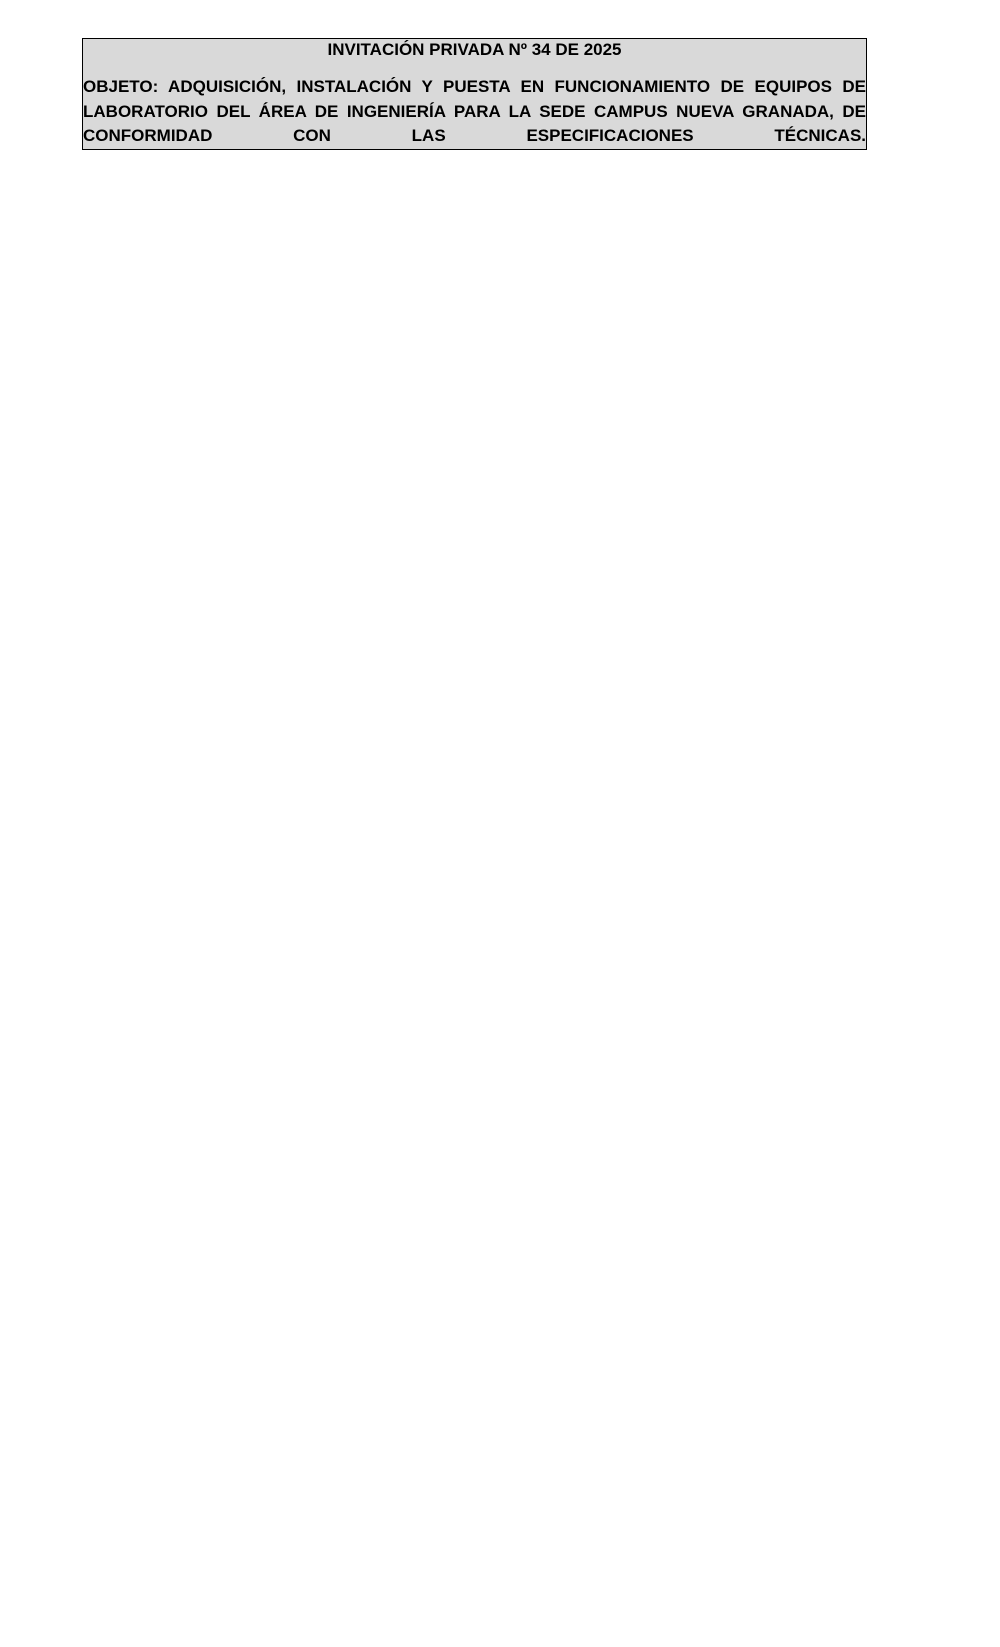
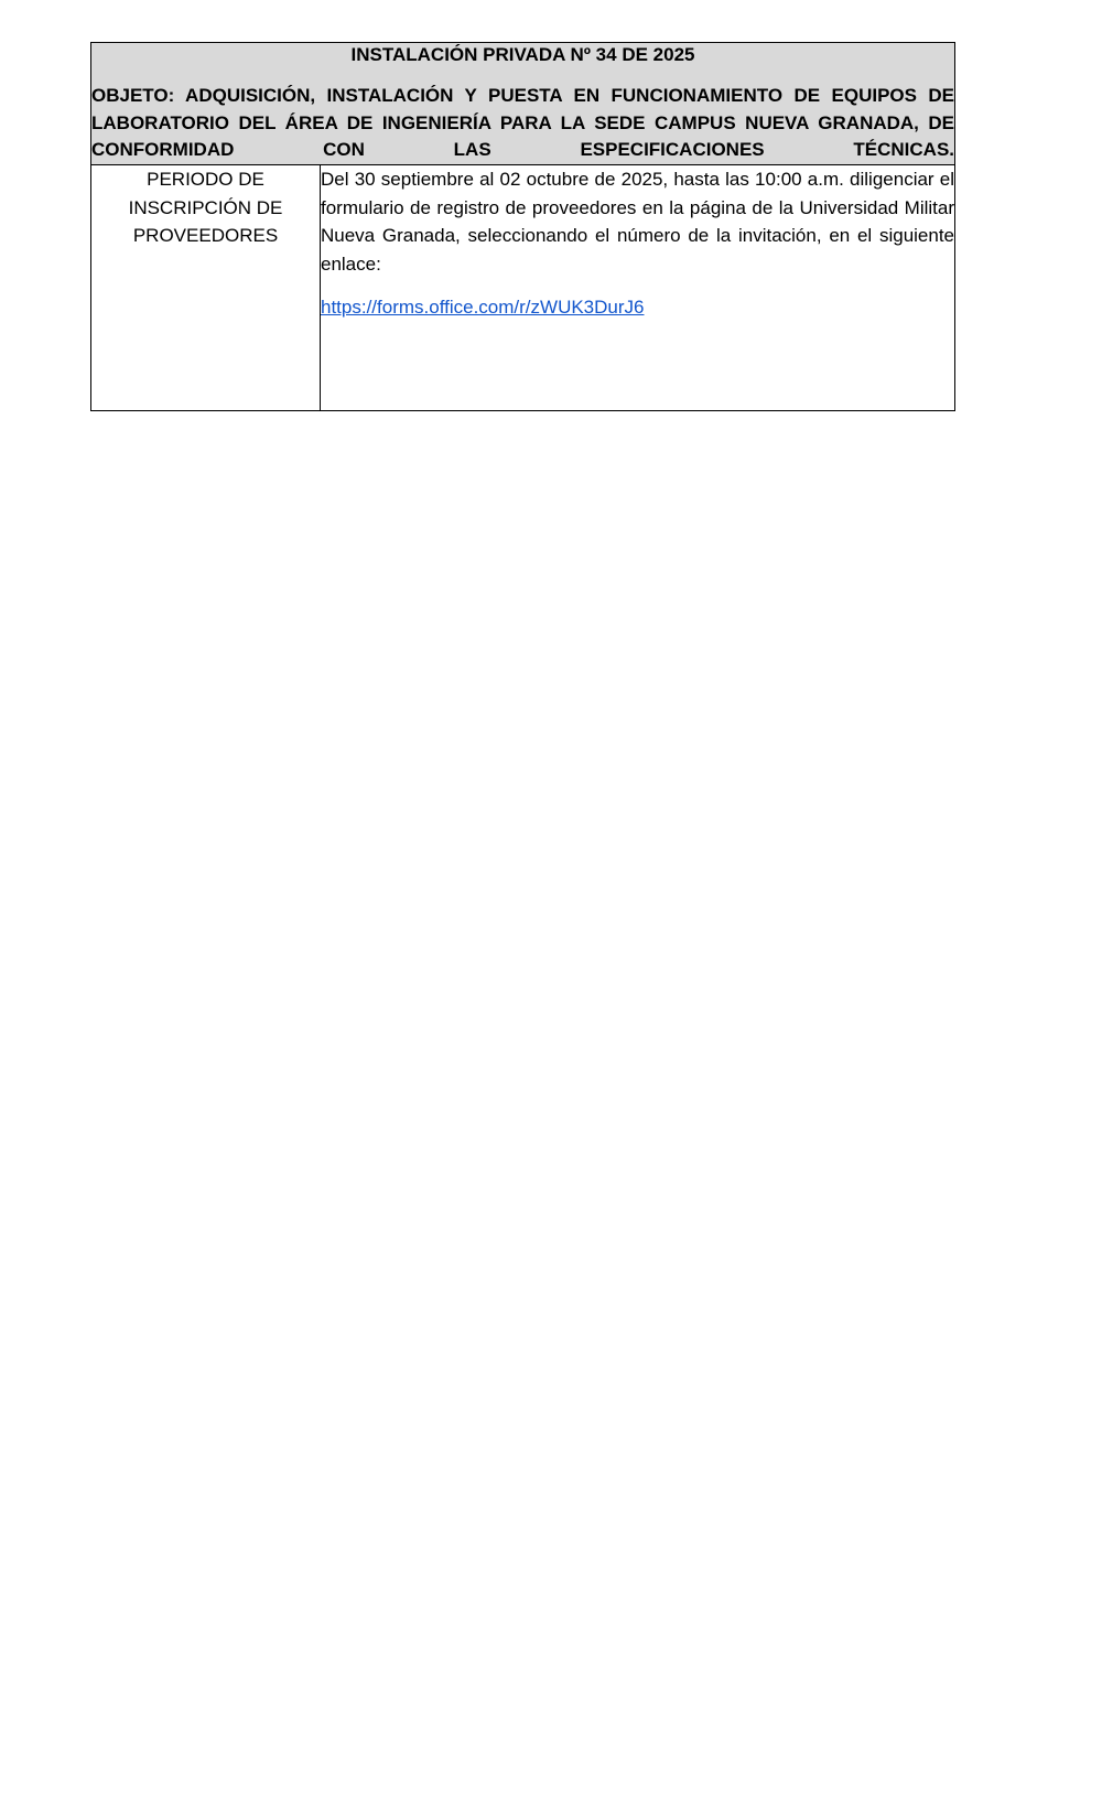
- INVITACIÓN PRIVADA Nº 34 DE 2025 OBJETO: ADQUISICIÓN, INSTALACIÓN Y PUESTA EN FUNCIONAMIENTO DE EQUIPOS DE LABORATORIO DEL ÁREA DE INGENIERÍA PARA LA SEDE CAMPUS NUEVA GRANADA, DE CONFORMIDAD CON LAS ESPECIFICACIONES TÉCNICAS.
+ INSTALACIÓN PRIVADA Nº 34 DE 2025 OBJETO: ADQUISICIÓN, INSTALACIÓN Y PUESTA EN FUNCIONAMIENTO DE EQUIPOS DE LABORATORIO DEL ÁREA DE INGENIERÍA PARA LA SEDE CAMPUS NUEVA GRANADA, DE CONFORMIDAD CON LAS ESPECIFICACIONES TÉCNICAS.
+ PERIODO DE INSCRIPCIÓN DE PROVEEDORES	Del 30 septiembre al 02 octubre de 2025, hasta las 10:00 a.m. diligenciar el formulario de registro de proveedores en la página de la Universidad Militar Nueva Granada, seleccionando el número de la invitación, en el siguiente enlace: https://forms.office.com/r/zWUK3DurJ6
